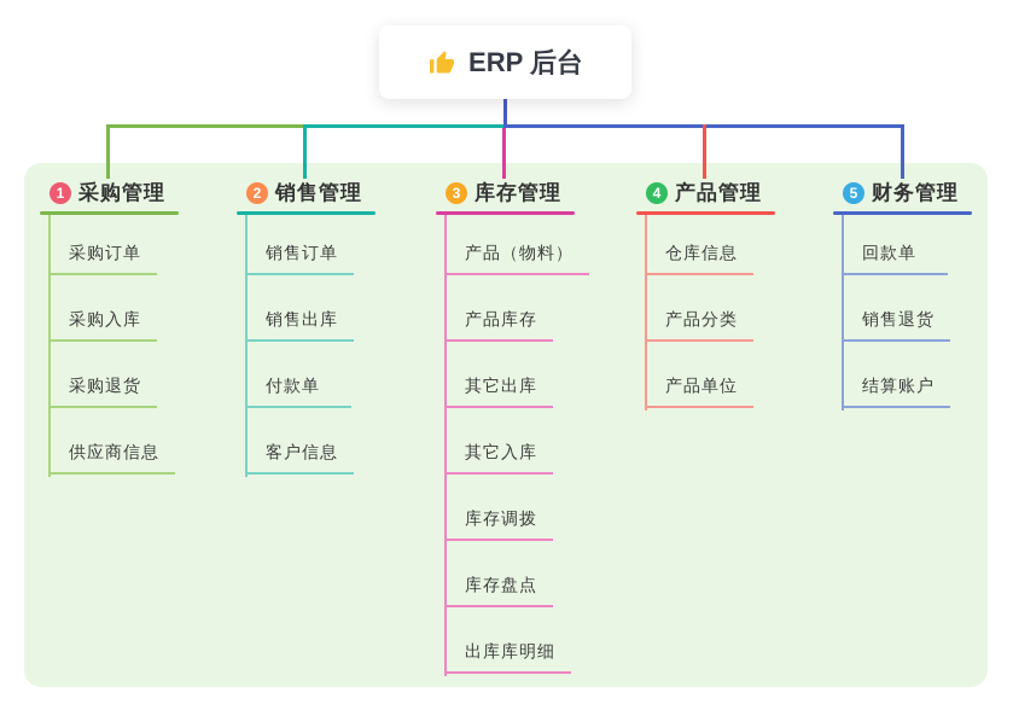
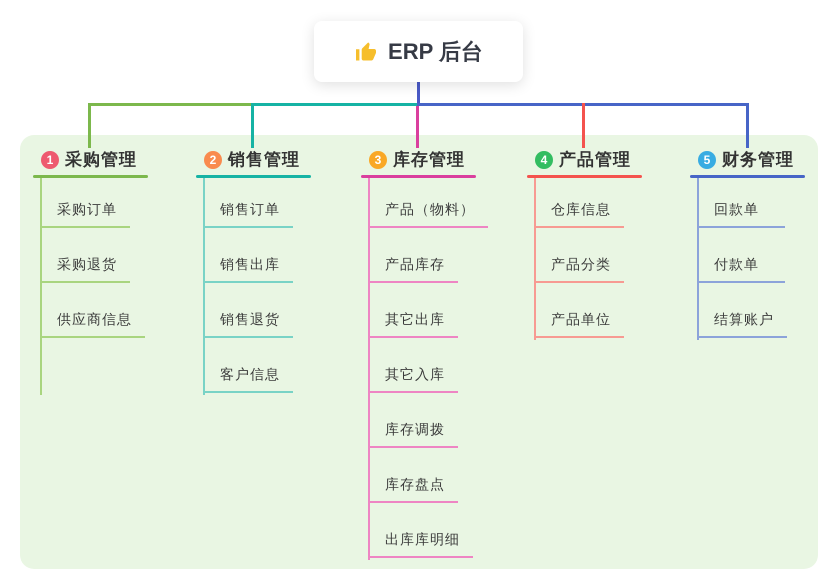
  ERP 后台
  1
  采购管理
  采购订单
- 采购入库
  采购退货
  供应商信息
  2
  销售管理
  销售订单
  销售出库
- 付款单
+ 销售退货
  客户信息
  3
  库存管理
  产品（物料）
  产品库存
  其它出库
  其它入库
  库存调拨
  库存盘点
  出库库明细
  4
  产品管理
  仓库信息
  产品分类
  产品单位
  5
  财务管理
  回款单
- 销售退货
+ 付款单
  结算账户
